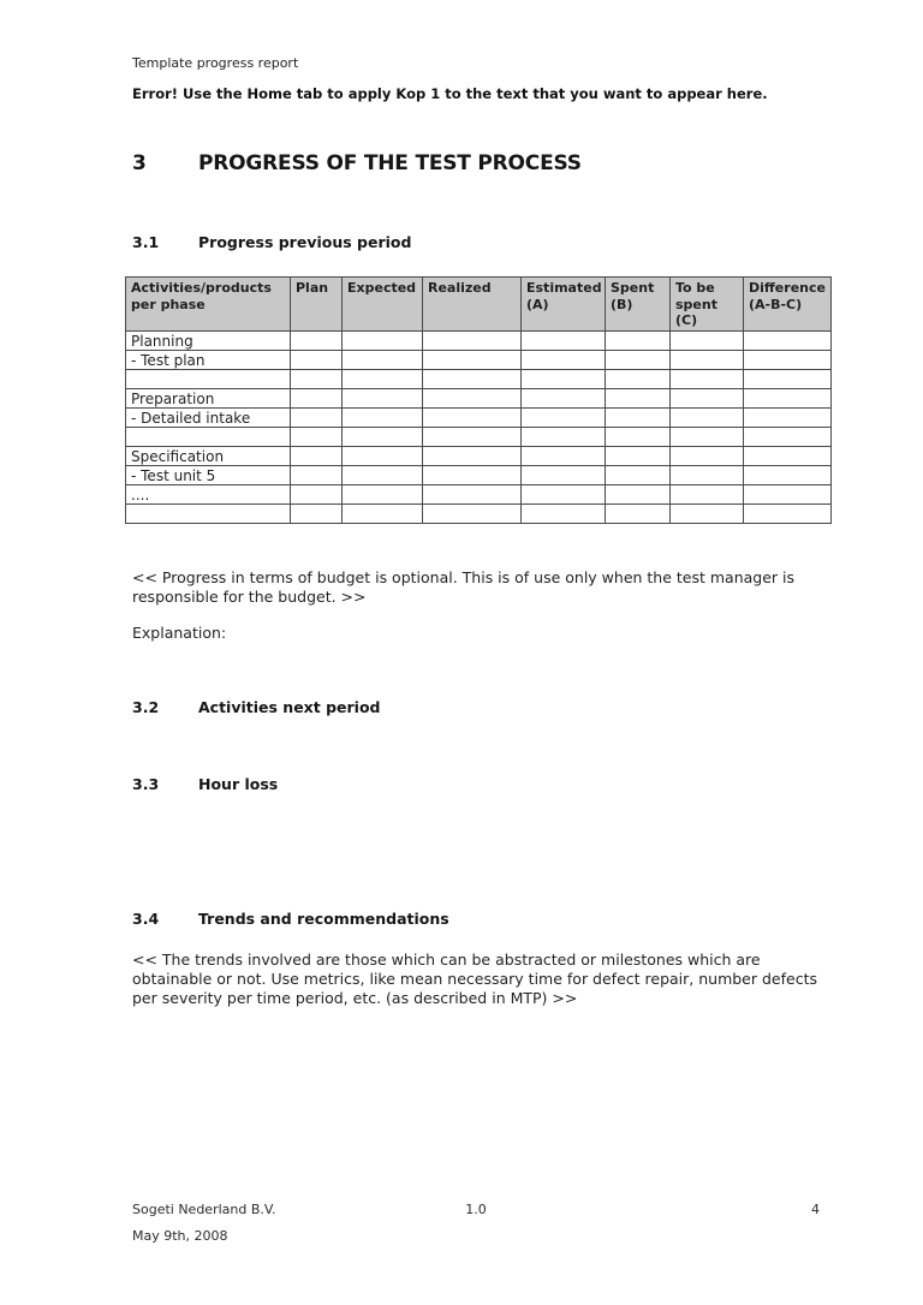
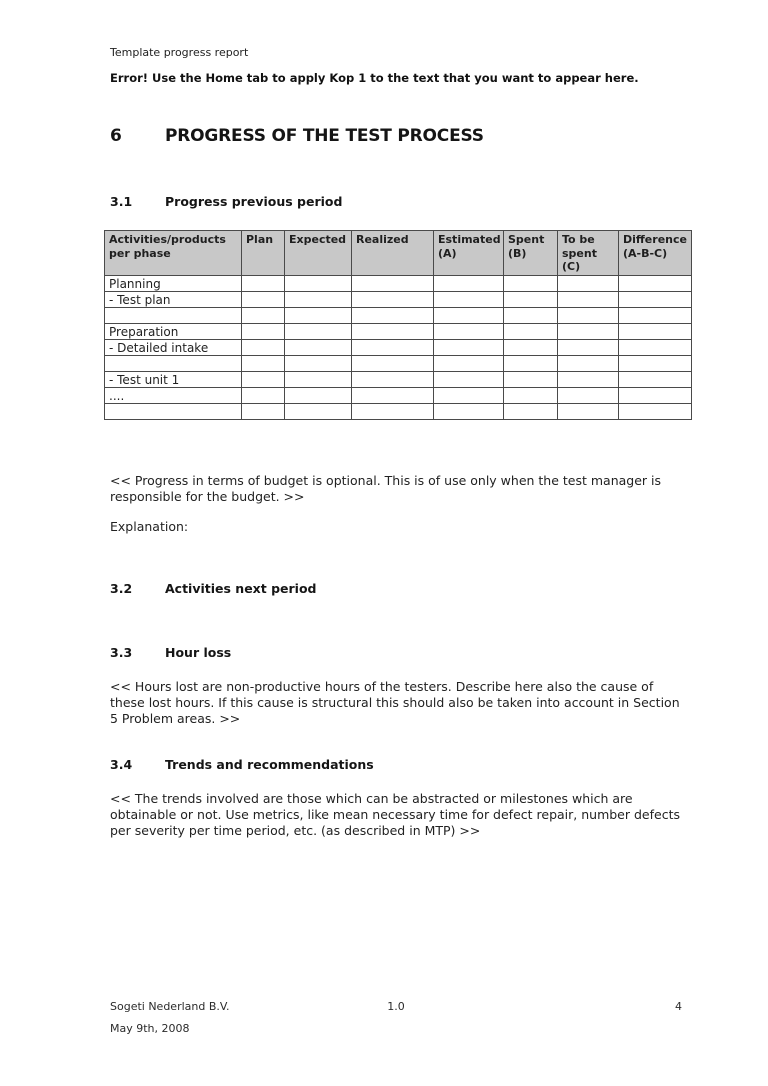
  Template progress report
  Error! Use the Home tab to apply Kop 1 to the text that you want to appear here.
- 3
+ 6
  PROGRESS OF THE TEST PROCESS
  3.1
  Progress previous period
  Activities/products per phase	Plan	Expected	Realized	Estimated (A)	Spent (B)	To be spent (C)	Difference (A-B-C)
  Planning
  - Test plan
  Preparation
  - Detailed intake
- Specification
- - Test unit 5
+ - Test unit 1
  ....
  << Progress in terms of budget is optional. This is of use only when the test manager is responsible for the budget. >>
  Explanation:
  3.2
  Activities next period
  3.3
  Hour loss
+ << Hours lost are non-productive hours of the testers. Describe here also the cause of these lost hours. If this cause is structural this should also be taken into account in Section 5 Problem areas. >>
  3.4
  Trends and recommendations
  << The trends involved are those which can be abstracted or milestones which are obtainable or not. Use metrics, like mean necessary time for defect repair, number defects per severity per time period, etc. (as described in MTP) >>
  Sogeti Nederland B.V.
  1.0
  4
  May 9th, 2008
